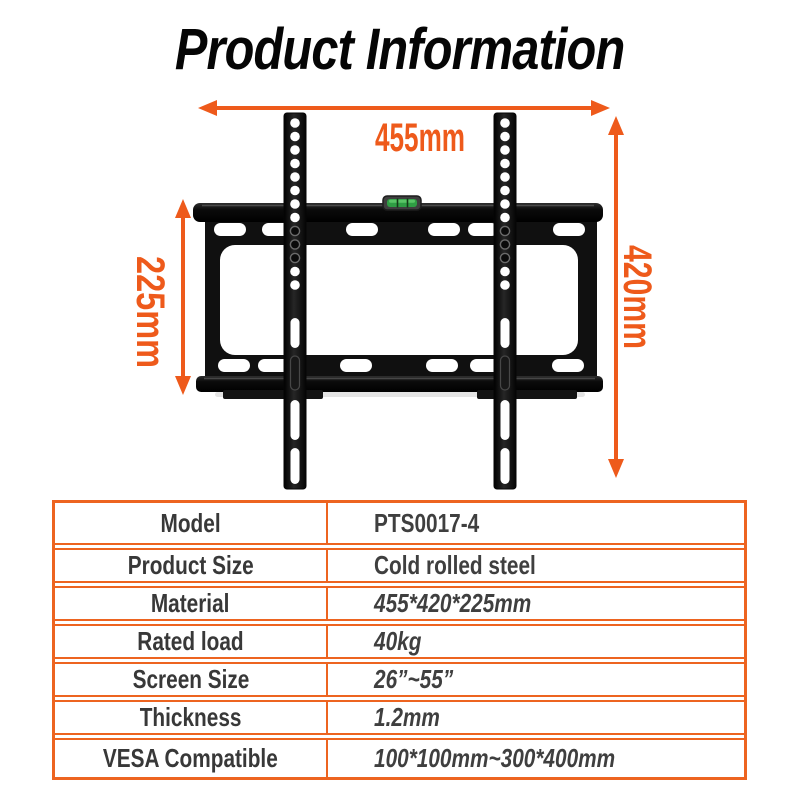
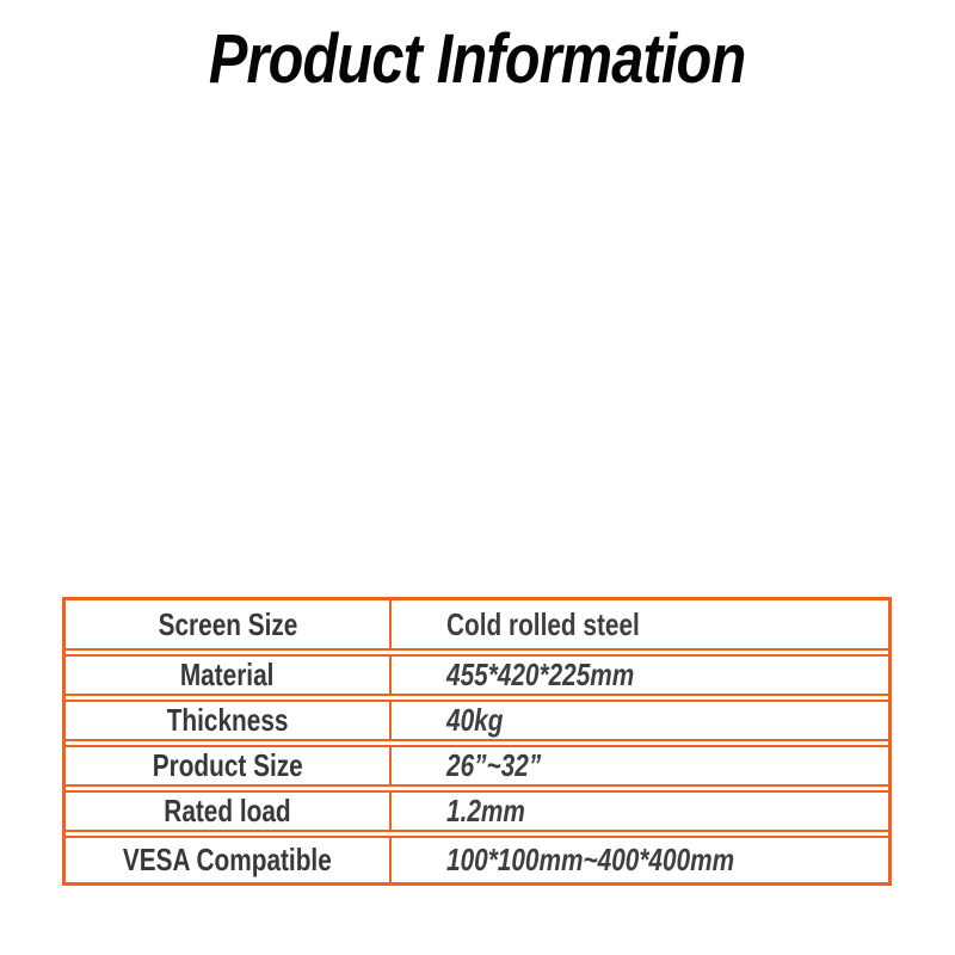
  Product Information
- 455mm
- Model
- PTS0017-4
- Product Size
+ Screen Size
  Cold rolled steel
  Material
  455*420*225mm
- Rated load
+ Thickness
  40kg
- Screen Size
+ Product Size
- 26”~55”
+ 26”~32”
- Thickness
+ Rated load
  1.2mm
  VESA Compatible
- 100*100mm~300*400mm
+ 100*100mm~400*400mm
